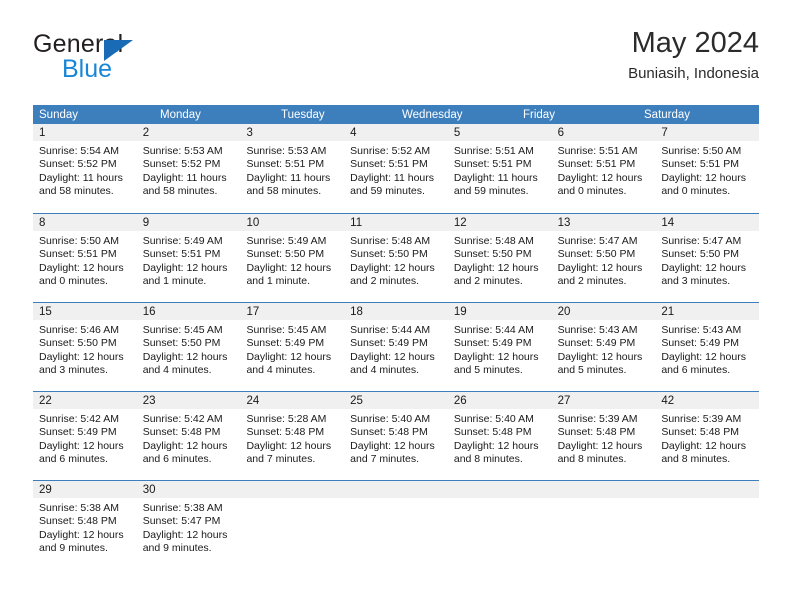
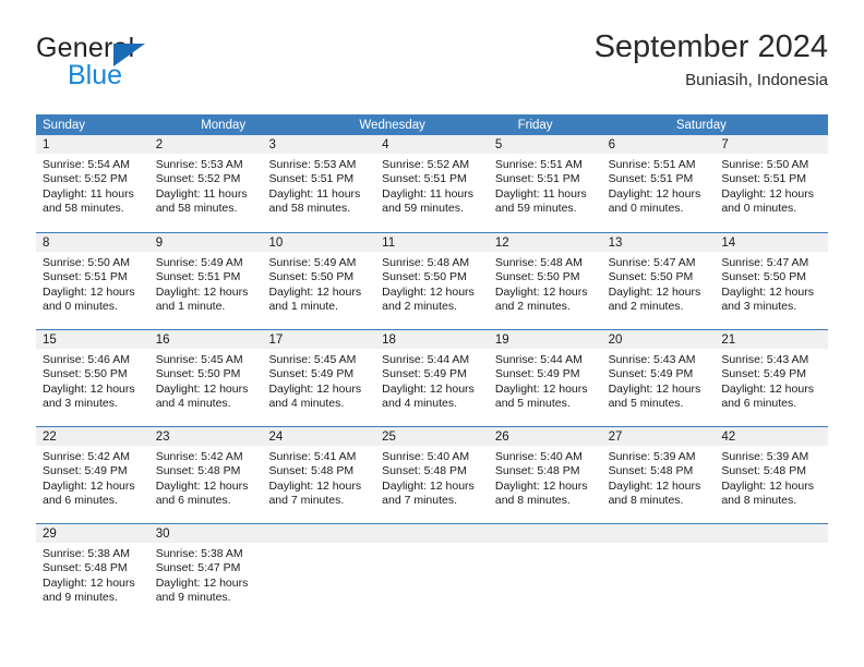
  General
  Blue
- May 2024
+ September 2024
  Buniasih, Indonesia
  Sunday
  Monday
- Tuesday
  Wednesday
  Friday
  Saturday
  1
  Sunrise: 5:54 AM
  Sunset: 5:52 PM
  Daylight: 11 hours and 58 minutes.
  2
  Sunrise: 5:53 AM
  Sunset: 5:52 PM
  Daylight: 11 hours and 58 minutes.
  3
  Sunrise: 5:53 AM
  Sunset: 5:51 PM
  Daylight: 11 hours and 58 minutes.
  4
  Sunrise: 5:52 AM
  Sunset: 5:51 PM
  Daylight: 11 hours and 59 minutes.
  5
  Sunrise: 5:51 AM
  Sunset: 5:51 PM
  Daylight: 11 hours and 59 minutes.
  6
  Sunrise: 5:51 AM
  Sunset: 5:51 PM
  Daylight: 12 hours and 0 minutes.
  7
  Sunrise: 5:50 AM
  Sunset: 5:51 PM
  Daylight: 12 hours and 0 minutes.
  8
  Sunrise: 5:50 AM
  Sunset: 5:51 PM
  Daylight: 12 hours and 0 minutes.
  9
  Sunrise: 5:49 AM
  Sunset: 5:51 PM
  Daylight: 12 hours and 1 minute.
  10
  Sunrise: 5:49 AM
  Sunset: 5:50 PM
  Daylight: 12 hours and 1 minute.
  11
  Sunrise: 5:48 AM
  Sunset: 5:50 PM
  Daylight: 12 hours and 2 minutes.
  12
  Sunrise: 5:48 AM
  Sunset: 5:50 PM
  Daylight: 12 hours and 2 minutes.
  13
  Sunrise: 5:47 AM
  Sunset: 5:50 PM
  Daylight: 12 hours and 2 minutes.
  14
  Sunrise: 5:47 AM
  Sunset: 5:50 PM
  Daylight: 12 hours and 3 minutes.
  15
  Sunrise: 5:46 AM
  Sunset: 5:50 PM
  Daylight: 12 hours and 3 minutes.
  16
  Sunrise: 5:45 AM
  Sunset: 5:50 PM
  Daylight: 12 hours and 4 minutes.
  17
  Sunrise: 5:45 AM
  Sunset: 5:49 PM
  Daylight: 12 hours and 4 minutes.
  18
  Sunrise: 5:44 AM
  Sunset: 5:49 PM
  Daylight: 12 hours and 4 minutes.
  19
  Sunrise: 5:44 AM
  Sunset: 5:49 PM
  Daylight: 12 hours and 5 minutes.
  20
  Sunrise: 5:43 AM
  Sunset: 5:49 PM
  Daylight: 12 hours and 5 minutes.
  21
  Sunrise: 5:43 AM
  Sunset: 5:49 PM
  Daylight: 12 hours and 6 minutes.
  22
  Sunrise: 5:42 AM
  Sunset: 5:49 PM
  Daylight: 12 hours and 6 minutes.
  23
  Sunrise: 5:42 AM
  Sunset: 5:48 PM
  Daylight: 12 hours and 6 minutes.
  24
- Sunrise: 5:28 AM
+ Sunrise: 5:41 AM
  Sunset: 5:48 PM
  Daylight: 12 hours and 7 minutes.
  25
  Sunrise: 5:40 AM
  Sunset: 5:48 PM
  Daylight: 12 hours and 7 minutes.
  26
  Sunrise: 5:40 AM
  Sunset: 5:48 PM
  Daylight: 12 hours and 8 minutes.
  27
  Sunrise: 5:39 AM
  Sunset: 5:48 PM
  Daylight: 12 hours and 8 minutes.
  42
  Sunrise: 5:39 AM
  Sunset: 5:48 PM
  Daylight: 12 hours and 8 minutes.
  29
  Sunrise: 5:38 AM
  Sunset: 5:48 PM
  Daylight: 12 hours and 9 minutes.
  30
  Sunrise: 5:38 AM
  Sunset: 5:47 PM
  Daylight: 12 hours and 9 minutes.
